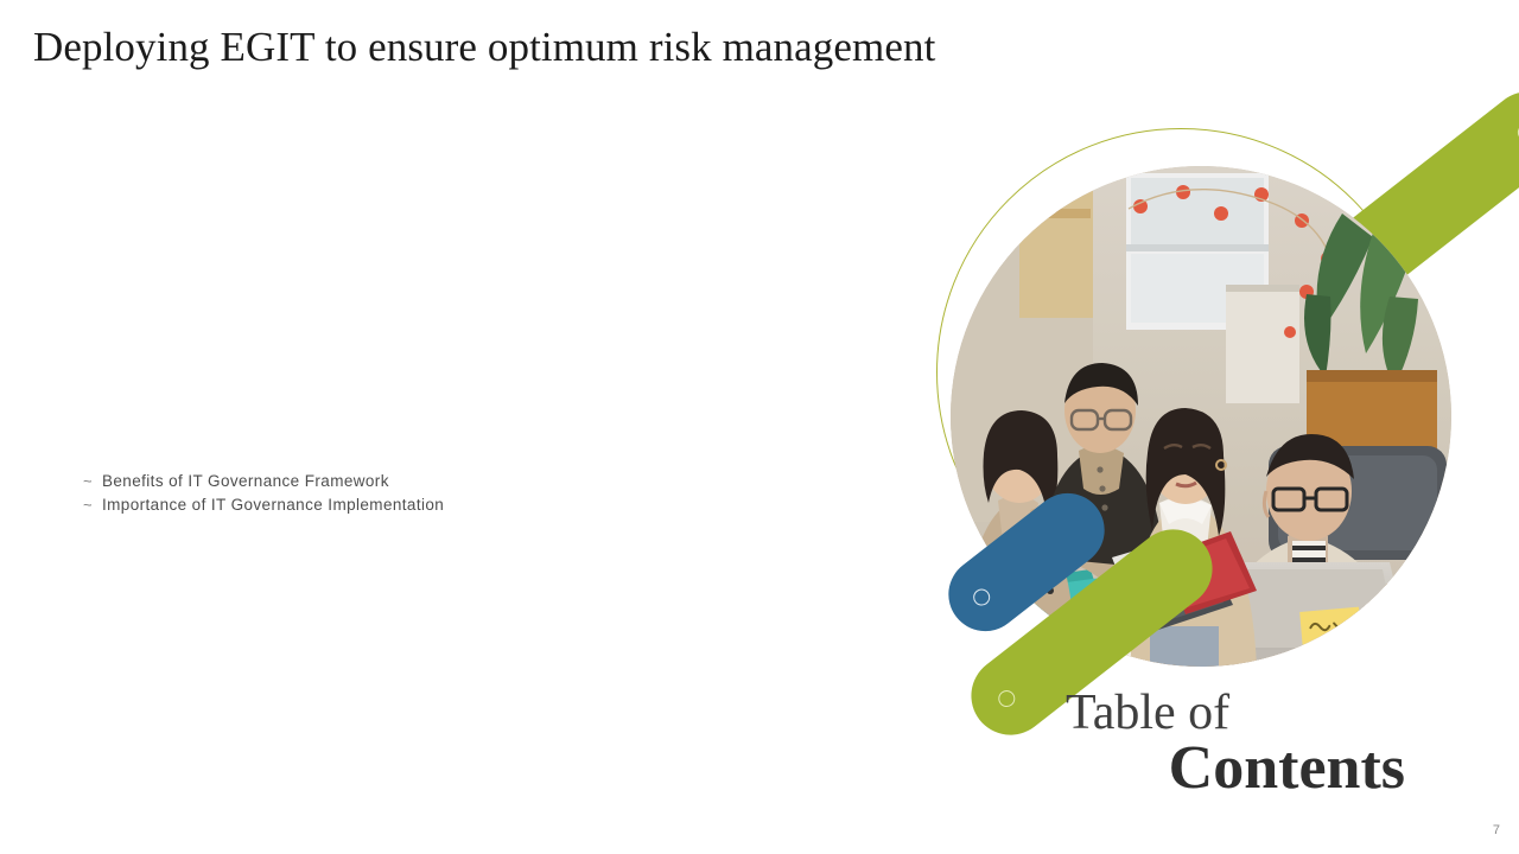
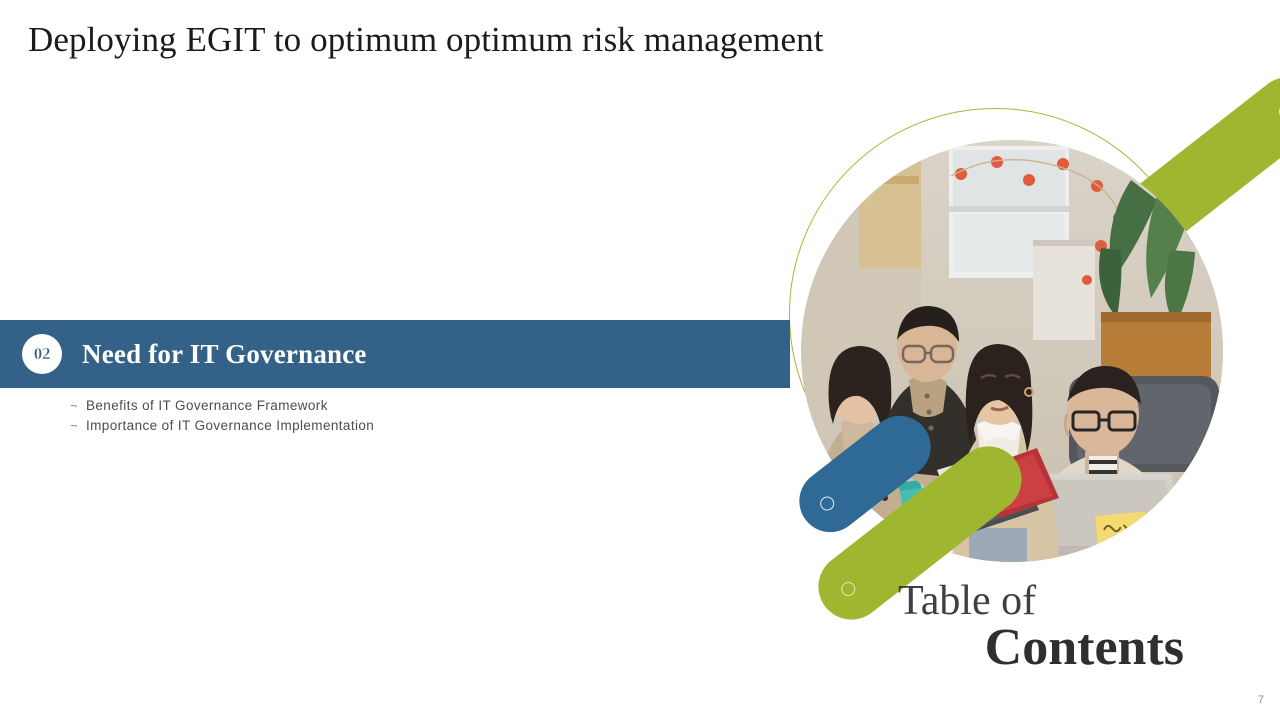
- Deploying EGIT to ensure optimum risk management
+ Deploying EGIT to optimum optimum risk management
+ 02
+ Need for IT Governance
  ~
  Benefits of IT Governance Framework
  ~
  Importance of IT Governance Implementation
  Table of
  Contents
  7
